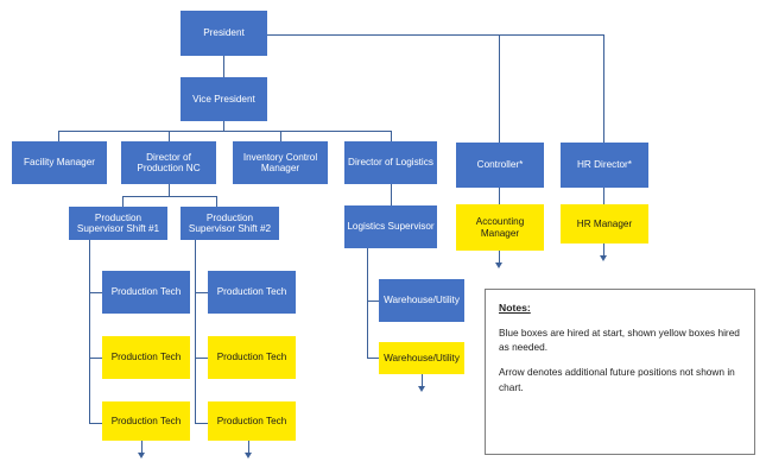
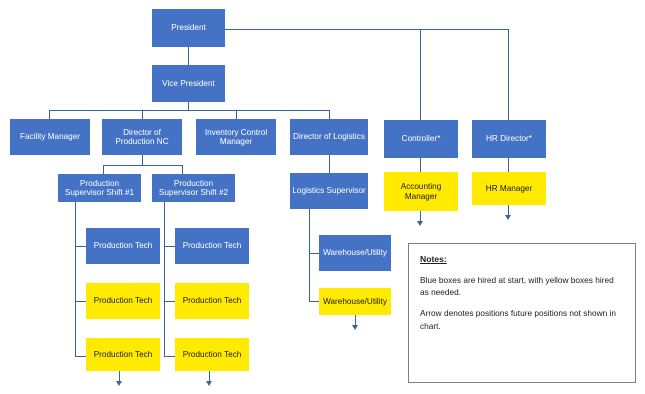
  President
  Vice President
  Facility Manager
  Director of Production NC
  Inventory Control Manager
  Director of Logistics
  Controller*
  HR Director*
  Production Supervisor Shift #1
  Production Supervisor Shift #2
  Logistics Supervisor
  Accounting Manager
  HR Manager
  Production Tech
  Production Tech
  Production Tech
  Production Tech
  Production Tech
  Production Tech
  Warehouse/Utility
  Warehouse/Utility
  Notes:
- Blue boxes are hired at start, shown yellow boxes hired as needed.
+ Blue boxes are hired at start, with yellow boxes hired as needed.
- Arrow denotes additional future positions not shown in chart.
+ Arrow denotes positions future positions not shown in chart.
